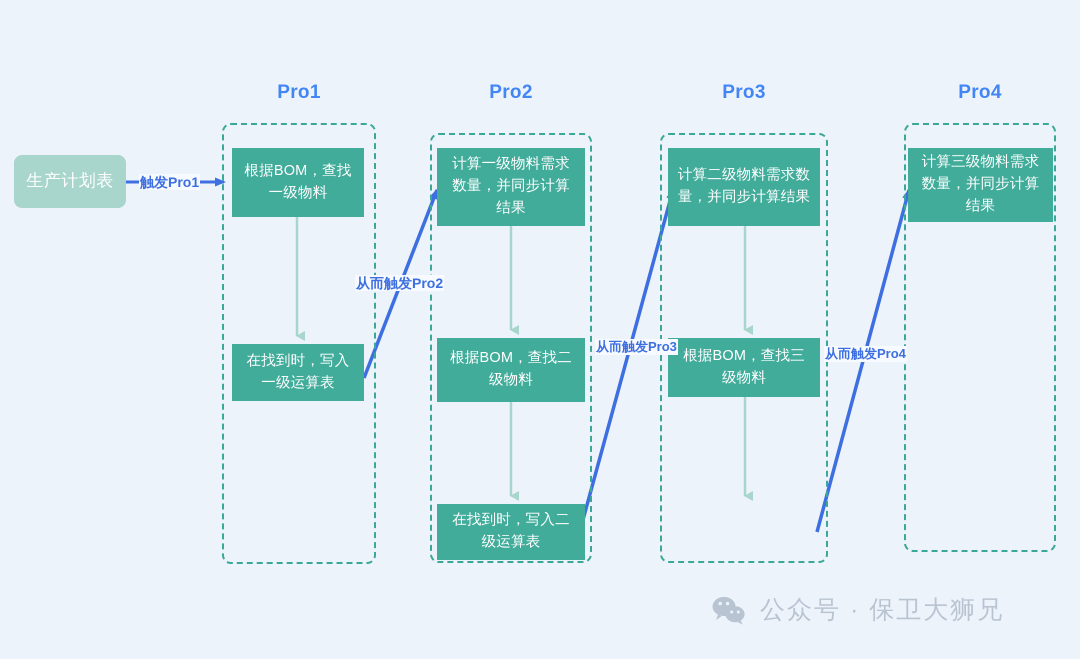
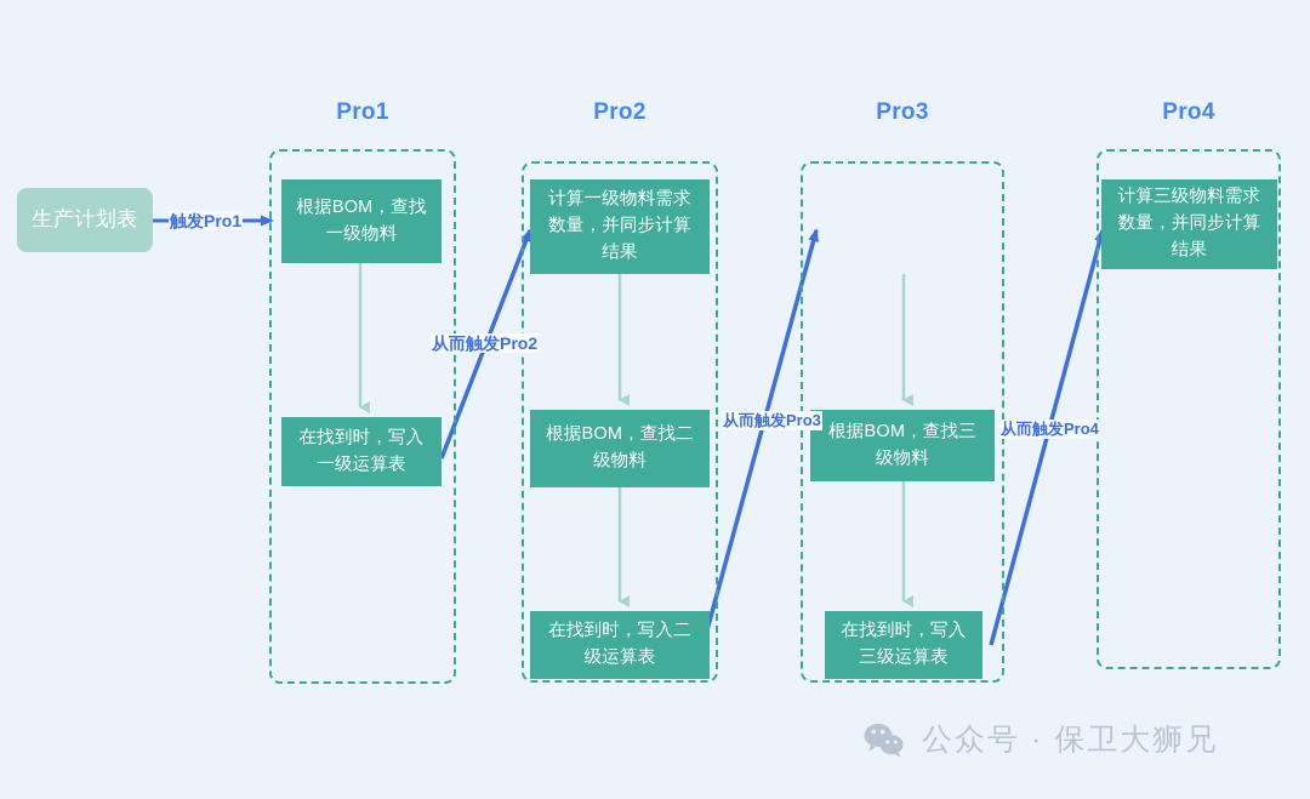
  Pro1
  Pro2
  Pro3
  Pro4
  生产计划表
  根据BOM，查找一级物料
  在找到时，写入一级运算表
  计算一级物料需求数量，并同步计算结果
  根据BOM，查找二级物料
  在找到时，写入二级运算表
- 计算二级物料需求数量，并同步计算结果
  根据BOM，查找三级物料
+ 在找到时，写入三级运算表
  计算三级物料需求数量，并同步计算结果
  触发Pro1
  从而触发Pro2
  从而触发Pro3
  从而触发Pro4
  公众号 · 保卫大狮兄
